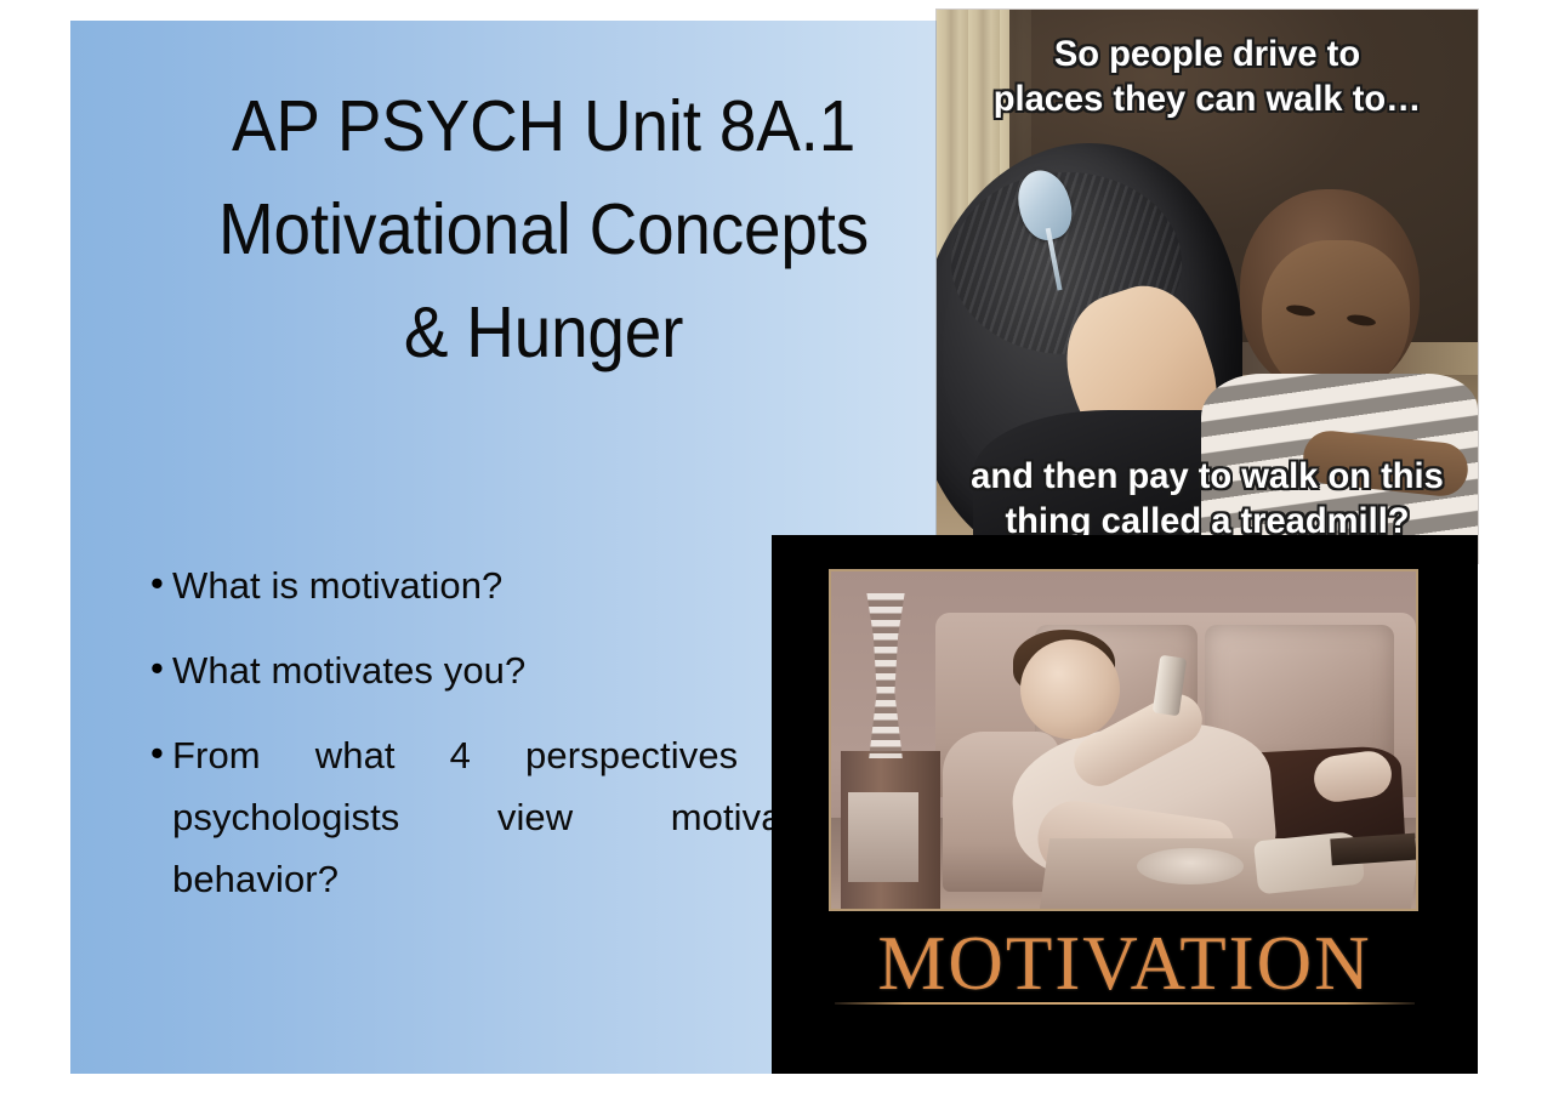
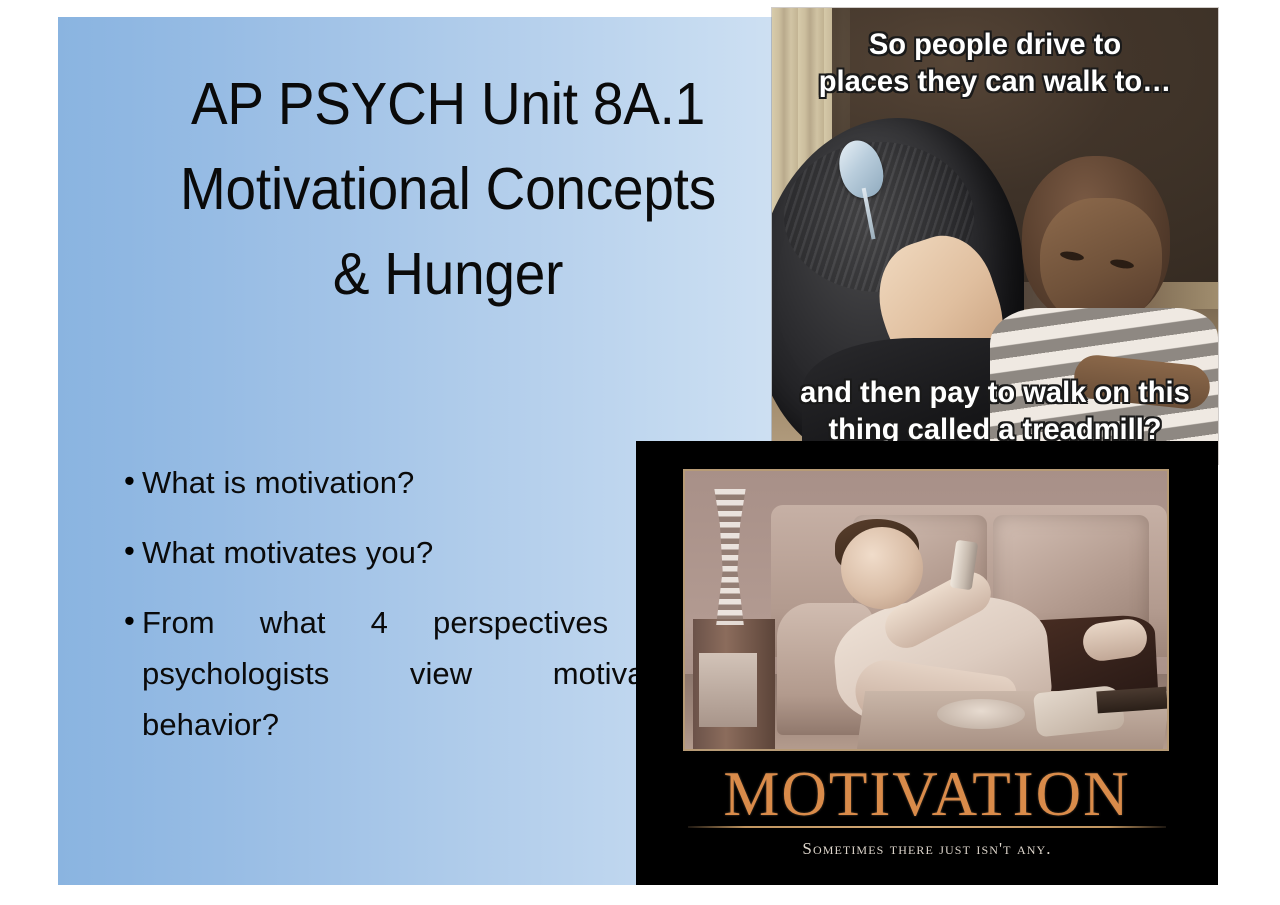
  AP PSYCH Unit 8A.1
  Motivational Concepts
  & Hunger
  •
  What is motivation?
  •
  What motivates you?
  •
  From what 4 perspectives psychologists view motiv behavior?
  So people drive to
  places they can walk to…
  and then pay to walk on this
  thing called a treadmill?
  MOTIVATION
+ Sometimes there just isn't any.
